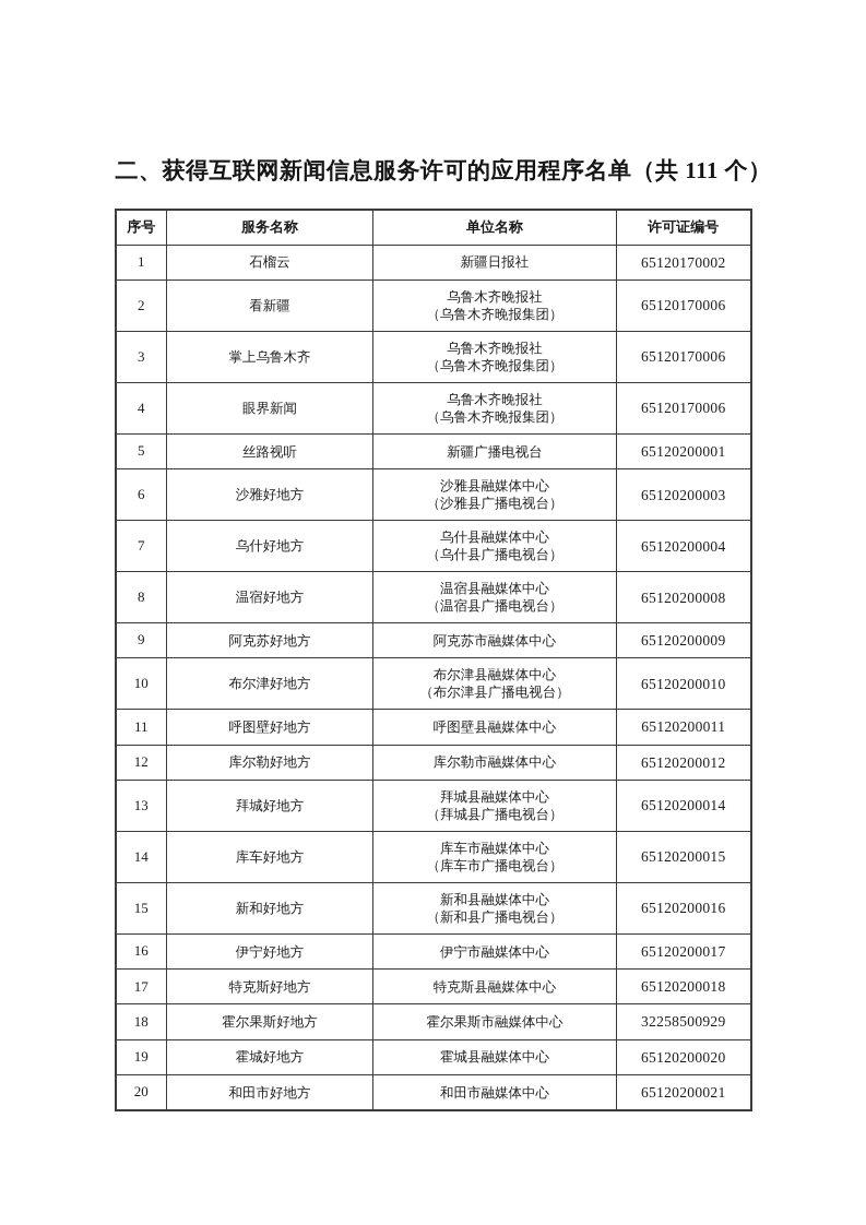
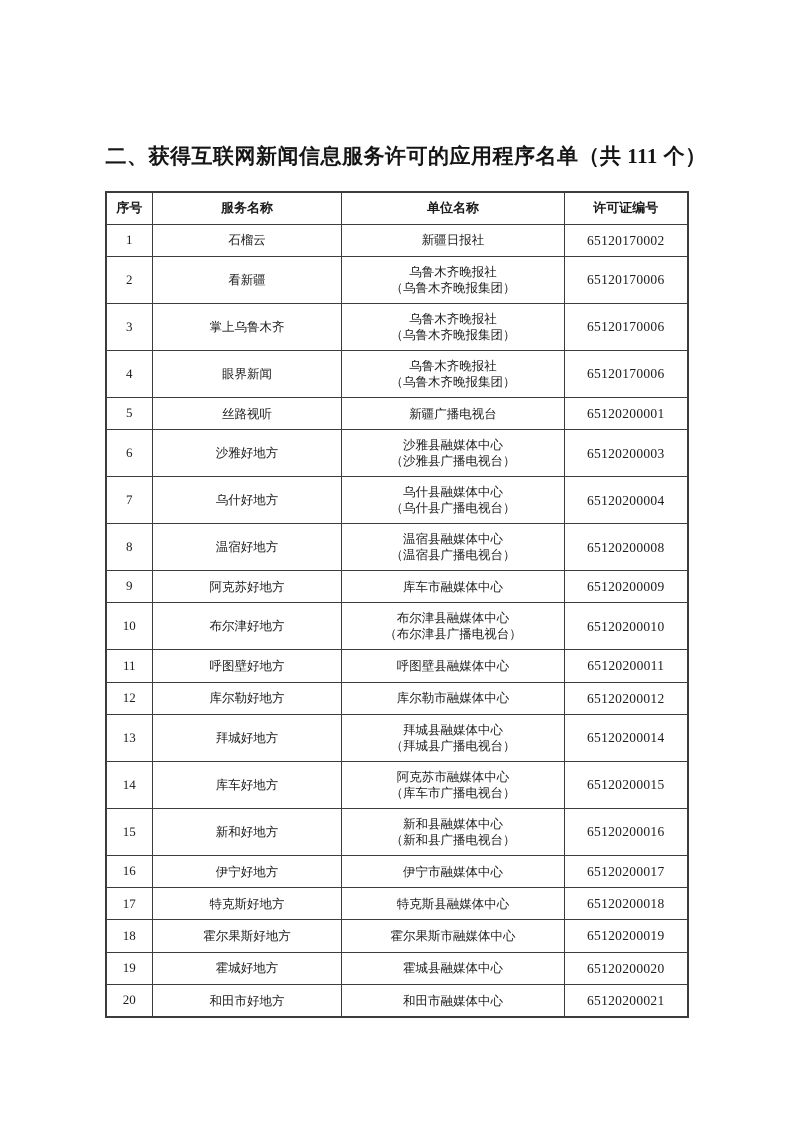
  二、获得互联网新闻信息服务许可的应用程序名单（共 111 个）
  序号	服务名称	单位名称	许可证编号
  1	石榴云	新疆日报社	65120170002
  2	看新疆	乌鲁木齐晚报社（乌鲁木齐晚报集团）	65120170006
  3	掌上乌鲁木齐	乌鲁木齐晚报社（乌鲁木齐晚报集团）	65120170006
  4	眼界新闻	乌鲁木齐晚报社（乌鲁木齐晚报集团）	65120170006
  5	丝路视听	新疆广播电视台	65120200001
  6	沙雅好地方	沙雅县融媒体中心（沙雅县广播电视台）	65120200003
  7	乌什好地方	乌什县融媒体中心（乌什县广播电视台）	65120200004
  8	温宿好地方	温宿县融媒体中心（温宿县广播电视台）	65120200008
- 9	阿克苏好地方	阿克苏市融媒体中心	65120200009
+ 9	阿克苏好地方	库车市融媒体中心	65120200009
  10	布尔津好地方	布尔津县融媒体中心（布尔津县广播电视台）	65120200010
  11	呼图壁好地方	呼图壁县融媒体中心	65120200011
  12	库尔勒好地方	库尔勒市融媒体中心	65120200012
  13	拜城好地方	拜城县融媒体中心（拜城县广播电视台）	65120200014
- 14	库车好地方	库车市融媒体中心（库车市广播电视台）	65120200015
+ 14	库车好地方	阿克苏市融媒体中心（库车市广播电视台）	65120200015
  15	新和好地方	新和县融媒体中心（新和县广播电视台）	65120200016
  16	伊宁好地方	伊宁市融媒体中心	65120200017
  17	特克斯好地方	特克斯县融媒体中心	65120200018
- 18	霍尔果斯好地方	霍尔果斯市融媒体中心	32258500929
+ 18	霍尔果斯好地方	霍尔果斯市融媒体中心	65120200019
  19	霍城好地方	霍城县融媒体中心	65120200020
  20	和田市好地方	和田市融媒体中心	65120200021
